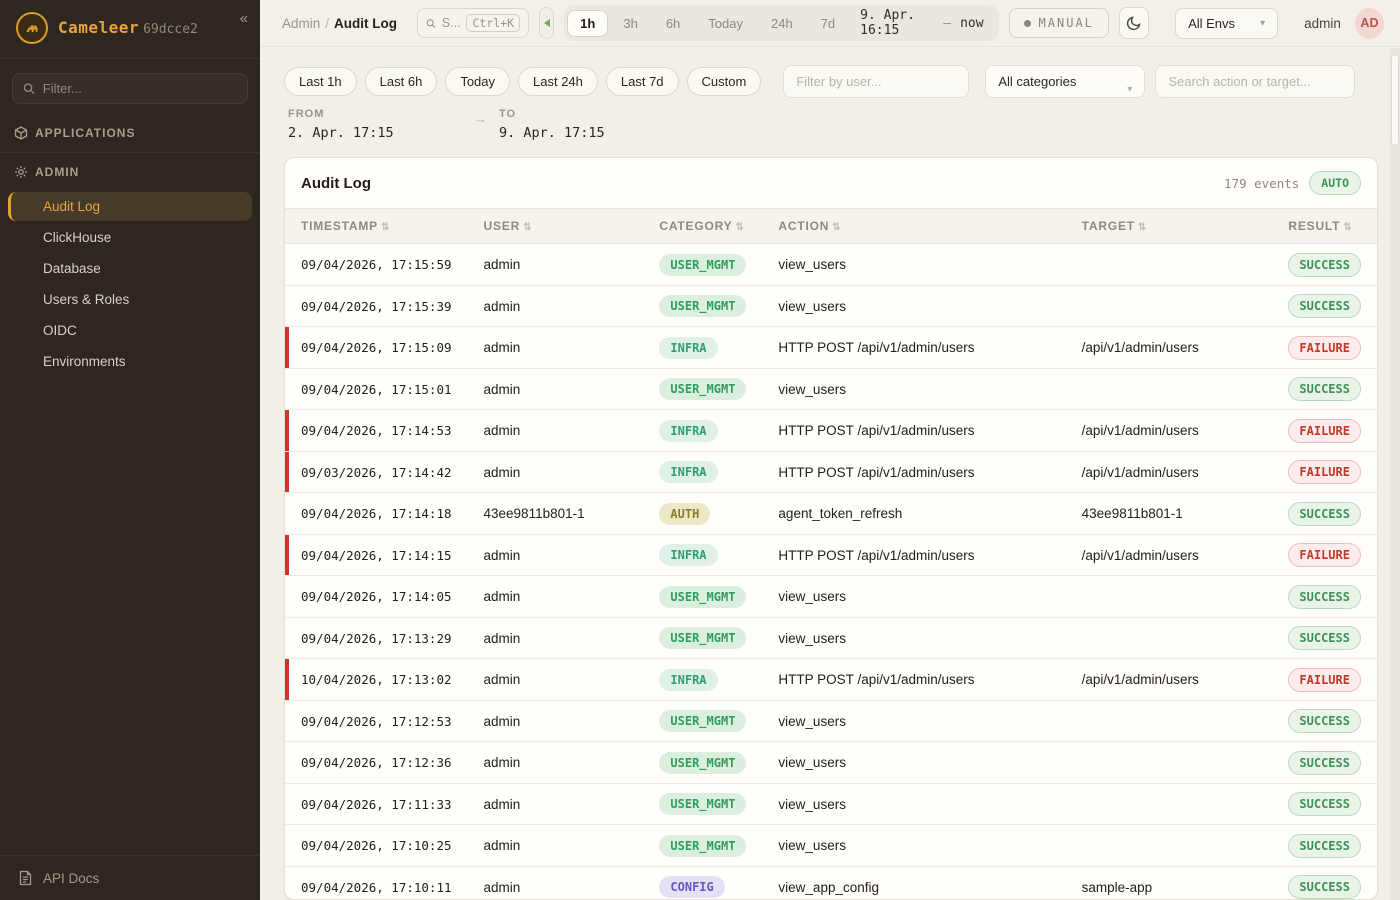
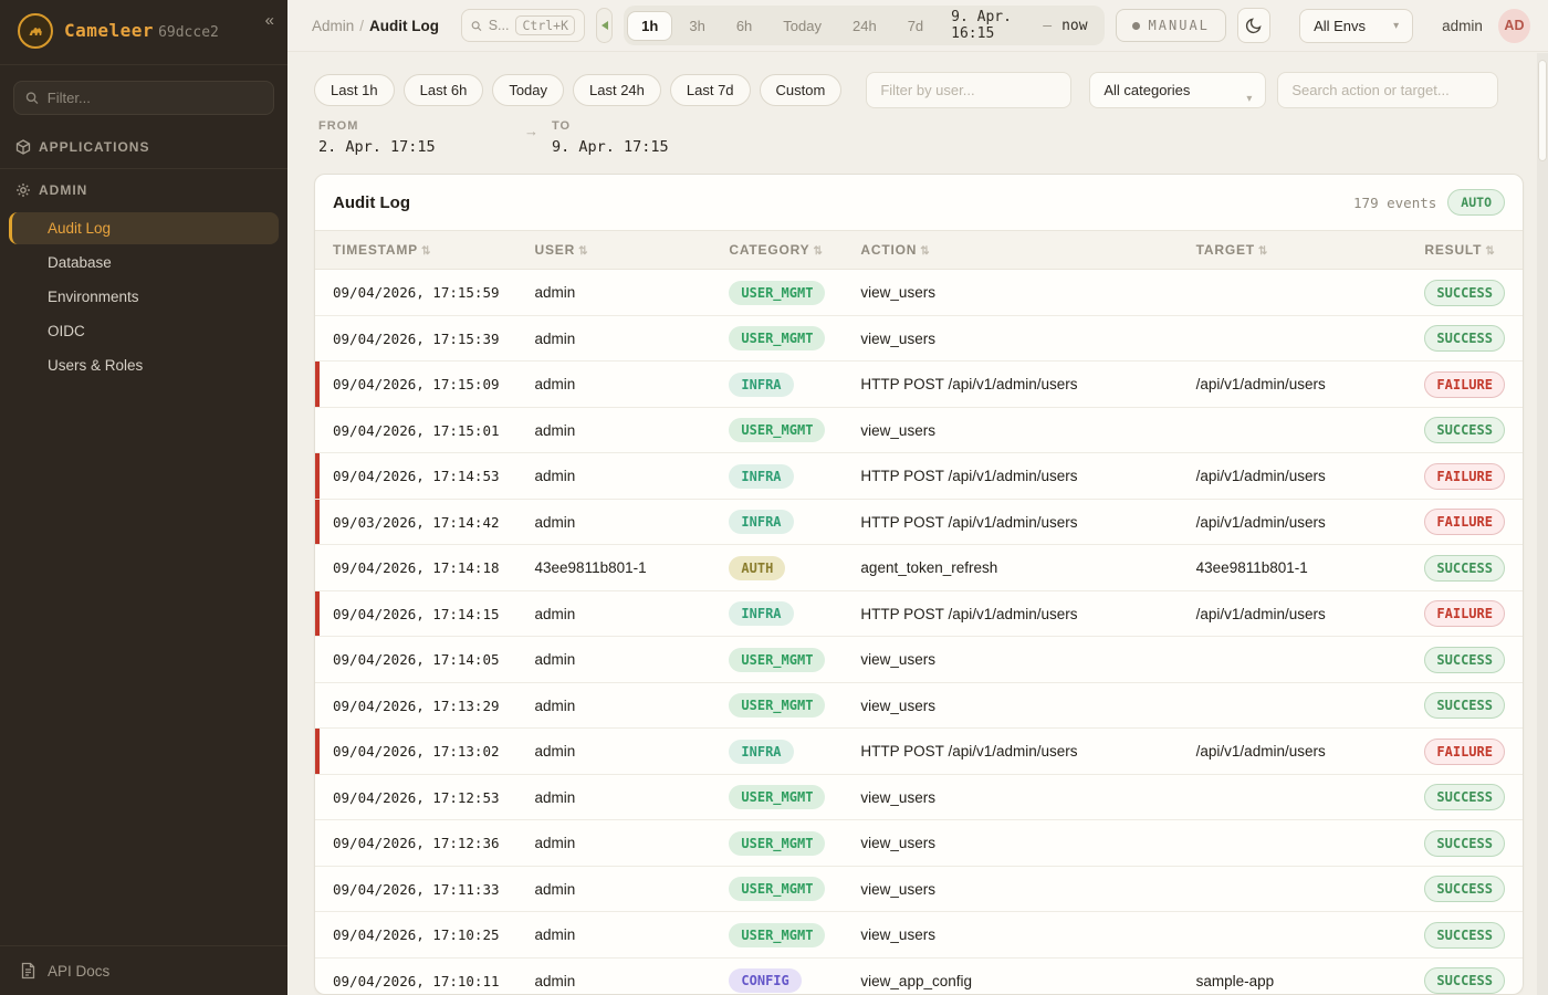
  Cameleer 69dcce2
  «
  Filter...
  APPLICATIONS
  ADMIN
  Audit Log
- ClickHouse
  Database
- Users & Roles
+ Environments
  OIDC
- Environments
+ Users & Roles
  API Docs
  Admin / Audit Log
  S...
  Ctrl+K
  1h
  3h
  6h
  Today
  24h
  7d
  9. Apr. 16:15
  –
  now
  MANUAL
  All Envs
  ▾
  admin
  AD
  Last 1h
  Last 6h
  Today
  Last 24h
  Last 7d
  Custom
  Filter by user...
  All categories
  ▾
  Search action or target...
  FROM
  2. Apr. 17:15
  →
  TO
  9. Apr. 17:15
  Audit Log
  179 events
  AUTO
  TIMESTAMP ⇅	USER ⇅	CATEGORY ⇅	ACTION ⇅	TARGET ⇅	RESULT ⇅
  09/04/2026, 17:15:59	admin	USER_MGMT	view_users		SUCCESS
  09/04/2026, 17:15:39	admin	USER_MGMT	view_users		SUCCESS
  09/04/2026, 17:15:09	admin	INFRA	HTTP POST /api/v1/admin/users	/api/v1/admin/users	FAILURE
  09/04/2026, 17:15:01	admin	USER_MGMT	view_users		SUCCESS
  09/04/2026, 17:14:53	admin	INFRA	HTTP POST /api/v1/admin/users	/api/v1/admin/users	FAILURE
  09/03/2026, 17:14:42	admin	INFRA	HTTP POST /api/v1/admin/users	/api/v1/admin/users	FAILURE
  09/04/2026, 17:14:18	43ee9811b801-1	AUTH	agent_token_refresh	43ee9811b801-1	SUCCESS
  09/04/2026, 17:14:15	admin	INFRA	HTTP POST /api/v1/admin/users	/api/v1/admin/users	FAILURE
  09/04/2026, 17:14:05	admin	USER_MGMT	view_users		SUCCESS
  09/04/2026, 17:13:29	admin	USER_MGMT	view_users		SUCCESS
- 10/04/2026, 17:13:02	admin	INFRA	HTTP POST /api/v1/admin/users	/api/v1/admin/users	FAILURE
+ 09/04/2026, 17:13:02	admin	INFRA	HTTP POST /api/v1/admin/users	/api/v1/admin/users	FAILURE
  09/04/2026, 17:12:53	admin	USER_MGMT	view_users		SUCCESS
  09/04/2026, 17:12:36	admin	USER_MGMT	view_users		SUCCESS
  09/04/2026, 17:11:33	admin	USER_MGMT	view_users		SUCCESS
  09/04/2026, 17:10:25	admin	USER_MGMT	view_users		SUCCESS
  09/04/2026, 17:10:11	admin	CONFIG	view_app_config	sample-app	SUCCESS
